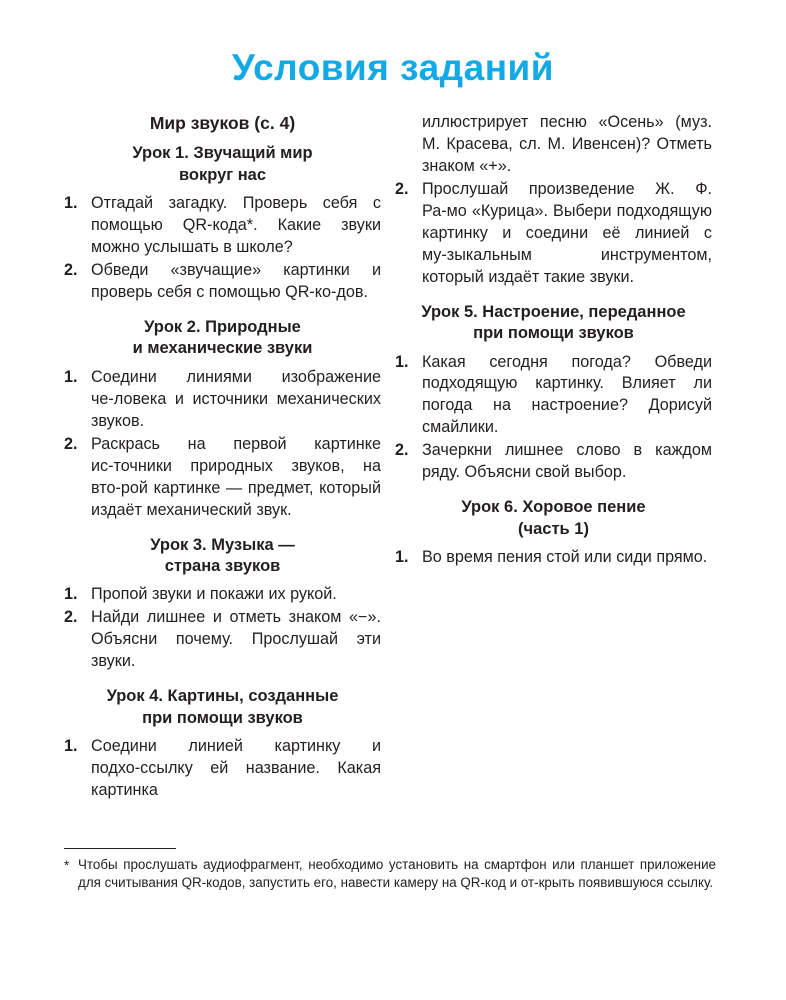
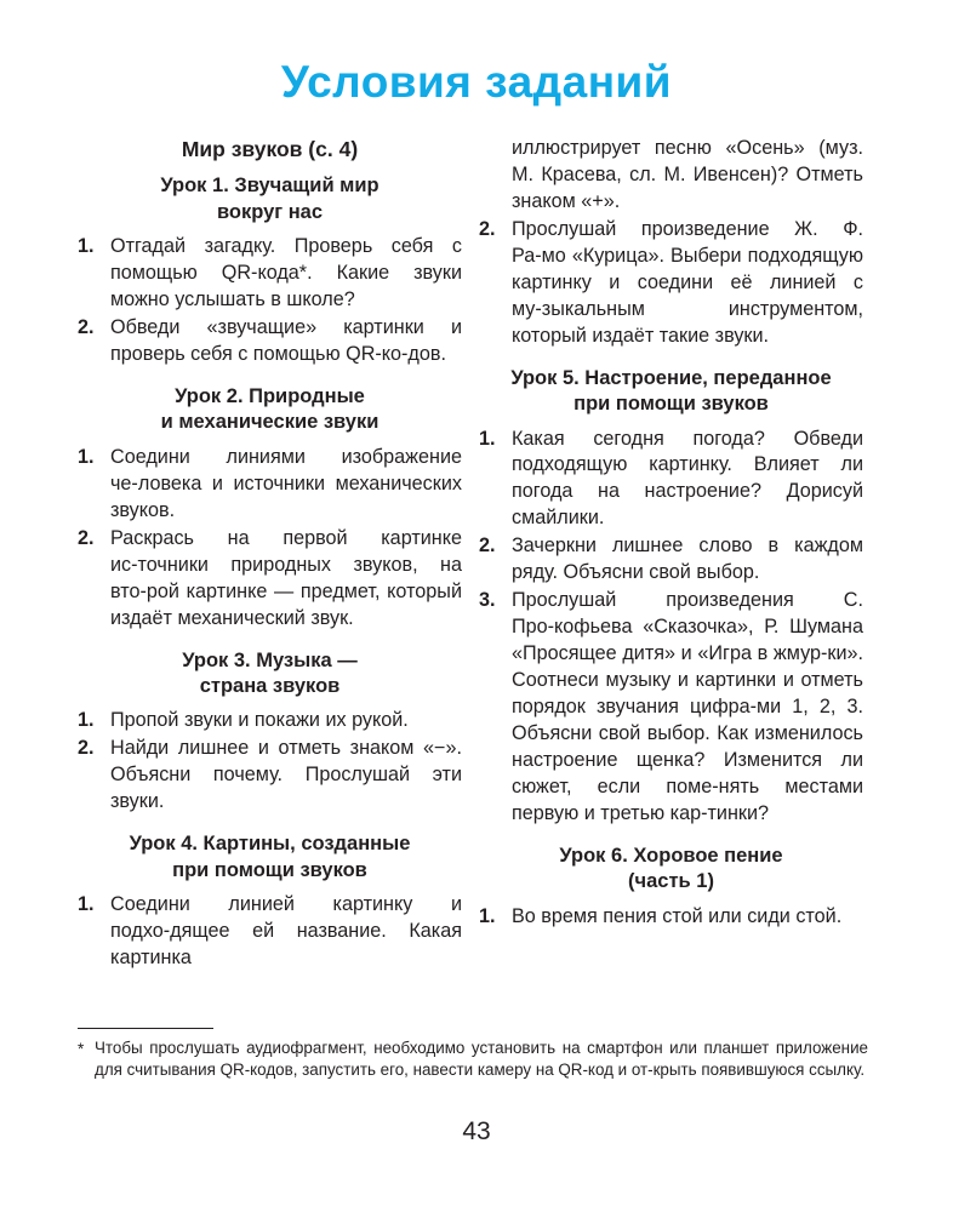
  Условия заданий
  Мир звуков (с. 4)
  Урок 1. Звучащий мир
  вокруг нас
  1.
  Отгадай загадку. Проверь себя с помощью QR-кода*. Какие звуки можно услышать в школе?
  2.
  Обведи «звучащие» картинки и проверь себя с помощью QR-ко‑дов.
  Урок 2. Природные
  и механические звуки
  1.
  Соедини линиями изображение че‑ловека и источники механических звуков.
  2.
  Раскрась на первой картинке ис‑точники природных звуков, на вто‑рой картинке — предмет, который издаёт механический звук.
  Урок 3. Музыка —
  страна звуков
  1.
  Пропой звуки и покажи их рукой.
  2.
  Найди лишнее и отметь знаком «−». Объясни почему. Прослушай эти звуки.
  Урок 4. Картины, созданные
  при помощи звуков
  1.
- Соедини линией картинку и подхо‑ссылку ей название. Какая картинка
+ Соедини линией картинку и подхо‑дящее ей название. Какая картинка
  иллюстрирует песню «Осень» (муз. М. Красева, сл. М. Ивенсен)? Отметь знаком «+».
  2.
  Прослушай произведение Ж. Ф. Ра‑мо «Курица». Выбери подходящую картинку и соедини её линией с му‑зыкальным инструментом, который издаёт такие звуки.
  Урок 5. Настроение, переданное
  при помощи звуков
  1.
  Какая сегодня погода? Обведи подходящую картинку. Влияет ли погода на настроение? Дорисуй смайлики.
  2.
  Зачеркни лишнее слово в каждом ряду. Объясни свой выбор.
+ 3.
+ Прослушай произведения С. Про‑кофьева «Сказочка», Р. Шумана «Просящее дитя» и «Игра в жмур‑ки». Соотнеси музыку и картинки и отметь порядок звучания цифра‑ми 1, 2, 3. Объясни свой выбор. Как изменилось настроение щенка? Изменится ли сюжет, если поме‑нять местами первую и третью кар‑тинки?
  Урок 6. Хоровое пение
  (часть 1)
  1.
- Во время пения стой или сиди прямо.
+ Во время пения стой или сиди стой.
  *
  Чтобы прослушать аудиофрагмент, необходимо установить на смартфон или планшет приложение для считывания QR-кодов, запустить его, навести камеру на QR-код и от‑крыть появившуюся ссылку.
+ 43
